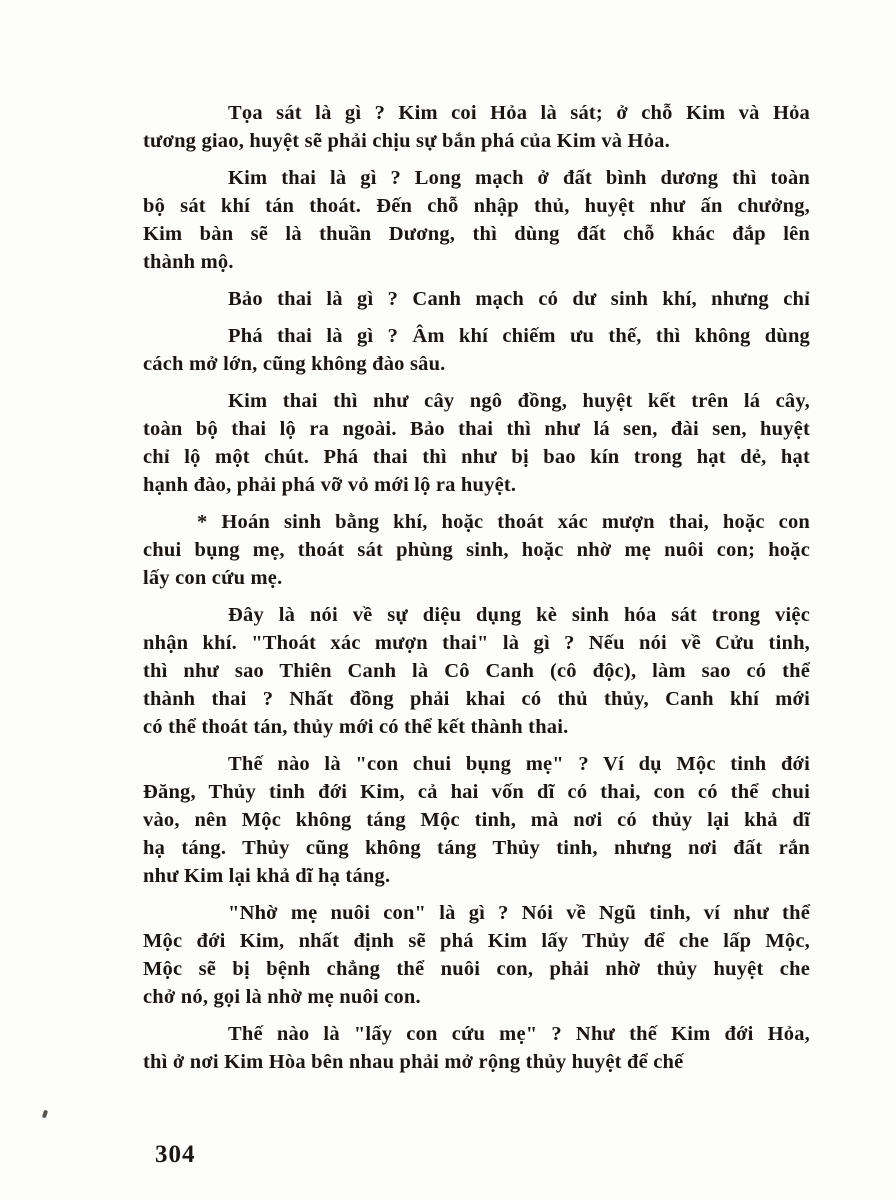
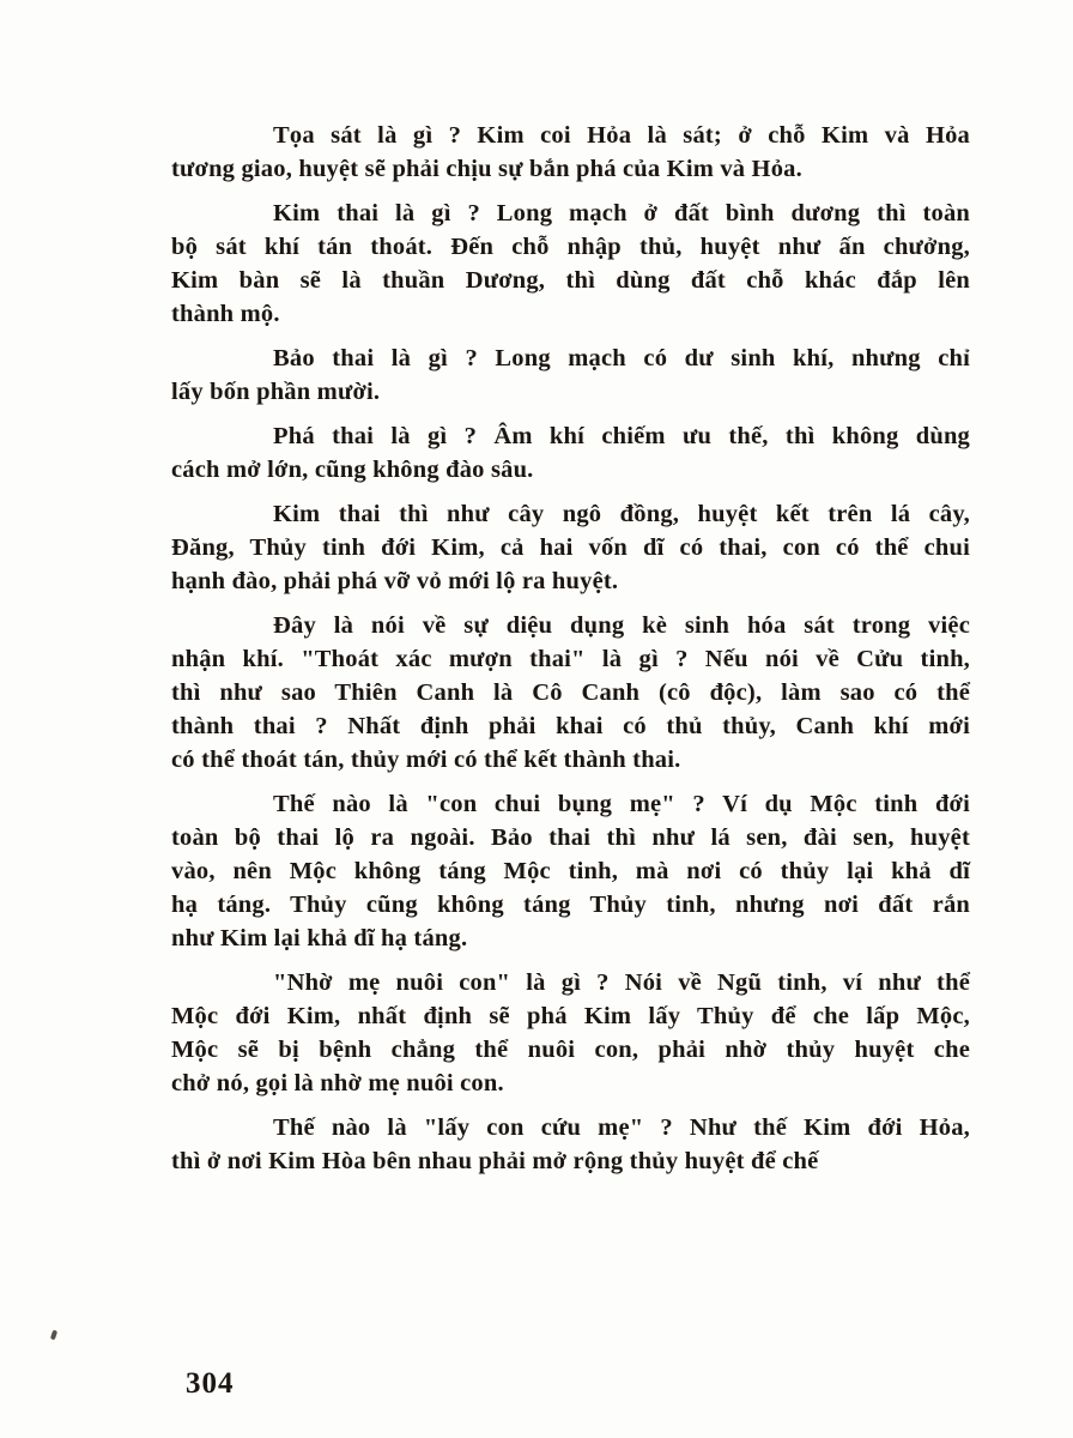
  Tọa sát là gì ? Kim coi Hỏa là sát; ở chỗ Kim và Hỏa
  tương giao, huyệt sẽ phải chịu sự bắn phá của Kim và Hỏa.
  Kim thai là gì ? Long mạch ở đất bình dương thì toàn
  bộ sát khí tán thoát. Đến chỗ nhập thủ, huyệt như ấn chưởng,
  Kim bàn sẽ là thuần Dương, thì dùng đất chỗ khác đắp lên
  thành mộ.
- Bảo thai là gì ? Canh mạch có dư sinh khí, nhưng chỉ
+ Bảo thai là gì ? Long mạch có dư sinh khí, nhưng chỉ
+ lấy bốn phần mười.
  Phá thai là gì ? Âm khí chiếm ưu thế, thì không dùng
  cách mở lớn, cũng không đào sâu.
  Kim thai thì như cây ngô đồng, huyệt kết trên lá cây,
- toàn bộ thai lộ ra ngoài. Bảo thai thì như lá sen, đài sen, huyệt
+ Đăng, Thủy tinh đới Kim, cả hai vốn dĩ có thai, con có thể chui
- chỉ lộ một chút. Phá thai thì như bị bao kín trong hạt dẻ, hạt
  hạnh đào, phải phá vỡ vỏ mới lộ ra huyệt.
- * Hoán sinh bằng khí, hoặc thoát xác mượn thai, hoặc con
- chui bụng mẹ, thoát sát phùng sinh, hoặc nhờ mẹ nuôi con; hoặc
- lấy con cứu mẹ.
  Đây là nói về sự diệu dụng kè sinh hóa sát trong việc
  nhận khí. "Thoát xác mượn thai" là gì ? Nếu nói về Cửu tinh,
  thì như sao Thiên Canh là Cô Canh (cô độc), làm sao có thể
- thành thai ? Nhất đồng phải khai có thủ thủy, Canh khí mới
+ thành thai ? Nhất định phải khai có thủ thủy, Canh khí mới
  có thể thoát tán, thủy mới có thể kết thành thai.
  Thế nào là "con chui bụng mẹ" ? Ví dụ Mộc tinh đới
- Đăng, Thủy tinh đới Kim, cả hai vốn dĩ có thai, con có thể chui
+ toàn bộ thai lộ ra ngoài. Bảo thai thì như lá sen, đài sen, huyệt
  vào, nên Mộc không táng Mộc tinh, mà nơi có thủy lại khả dĩ
  hạ táng. Thủy cũng không táng Thủy tinh, nhưng nơi đất rắn
  như Kim lại khả dĩ hạ táng.
  "Nhờ mẹ nuôi con" là gì ? Nói về Ngũ tinh, ví như thể
  Mộc đới Kim, nhất định sẽ phá Kim lấy Thủy để che lấp Mộc,
  Mộc sẽ bị bệnh chẳng thể nuôi con, phải nhờ thủy huyệt che
  chở nó, gọi là nhờ mẹ nuôi con.
  Thế nào là "lấy con cứu mẹ" ? Như thế Kim đới Hỏa,
  thì ở nơi Kim Hòa bên nhau phải mở rộng thủy huyệt để chế
  304
